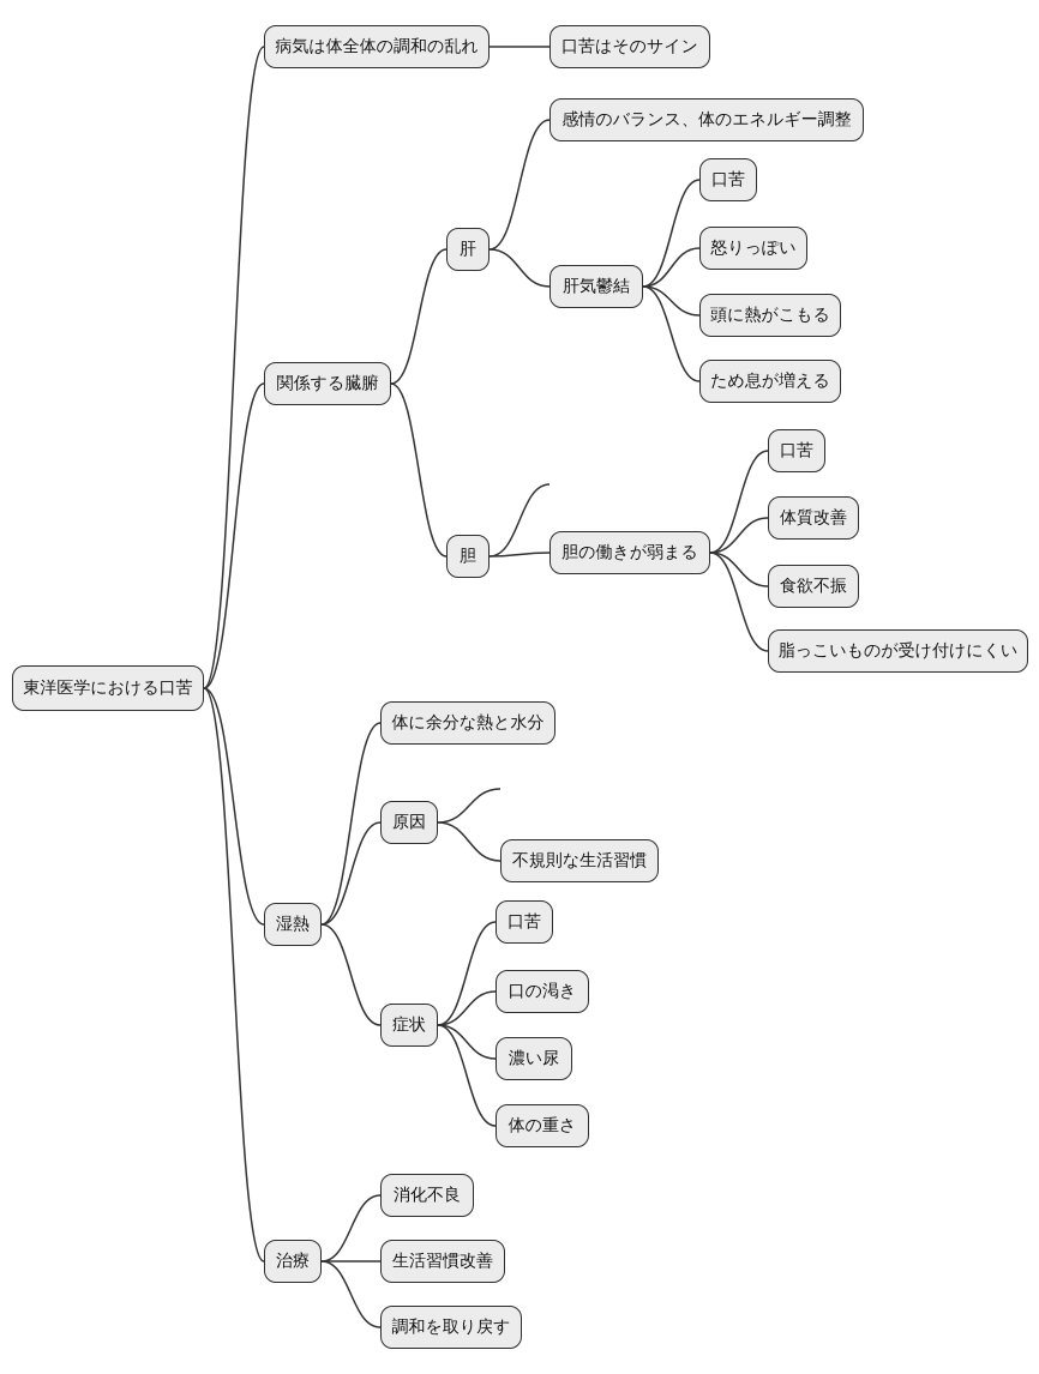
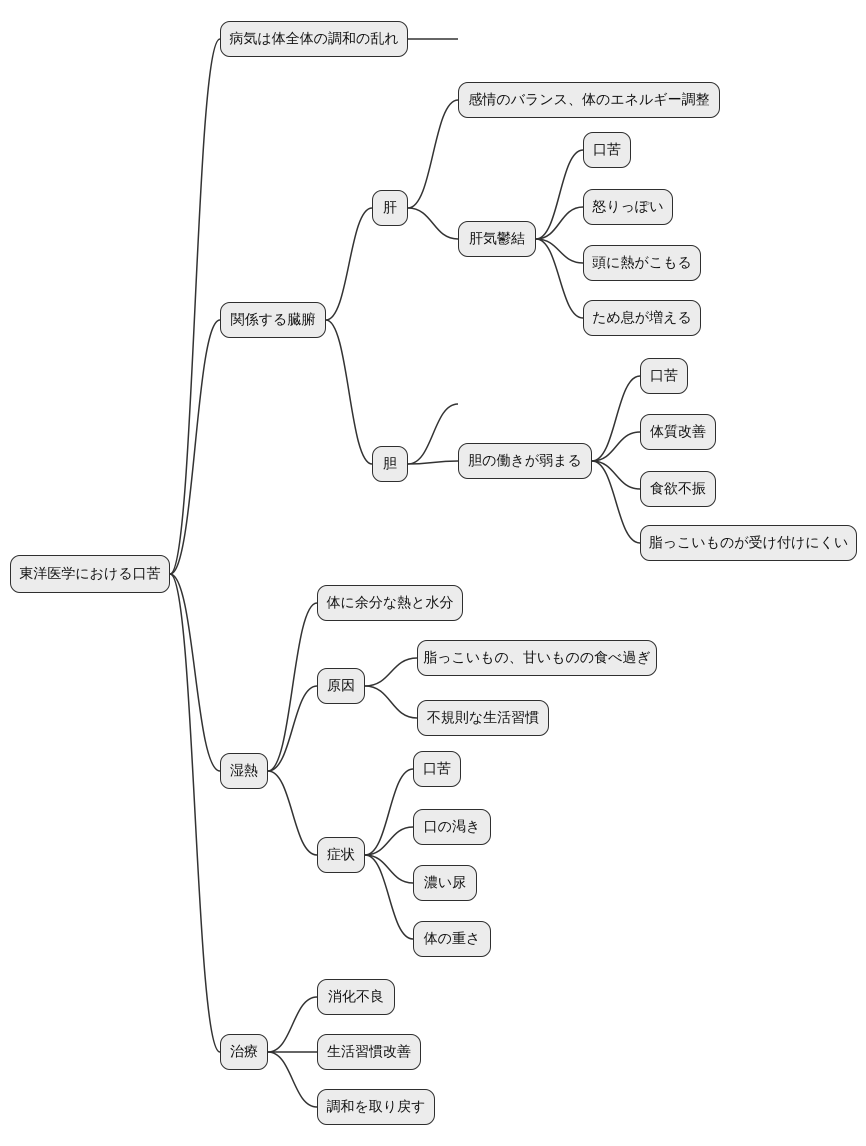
  東洋医学における口苦
  病気は体全体の調和の乱れ
- 口苦はそのサイン
  関係する臓腑
  肝
  感情のバランス、体のエネルギー調整
  肝気鬱結
  口苦
  怒りっぽい
  頭に熱がこもる
  ため息が増える
  胆
  胆の働きが弱まる
  口苦
  体質改善
  食欲不振
  脂っこいものが受け付けにくい
  湿熱
  体に余分な熱と水分
  原因
+ 脂っこいもの、甘いものの食べ過ぎ
  不規則な生活習慣
  症状
  口苦
  口の渇き
  濃い尿
  体の重さ
  治療
  消化不良
  生活習慣改善
  調和を取り戻す
